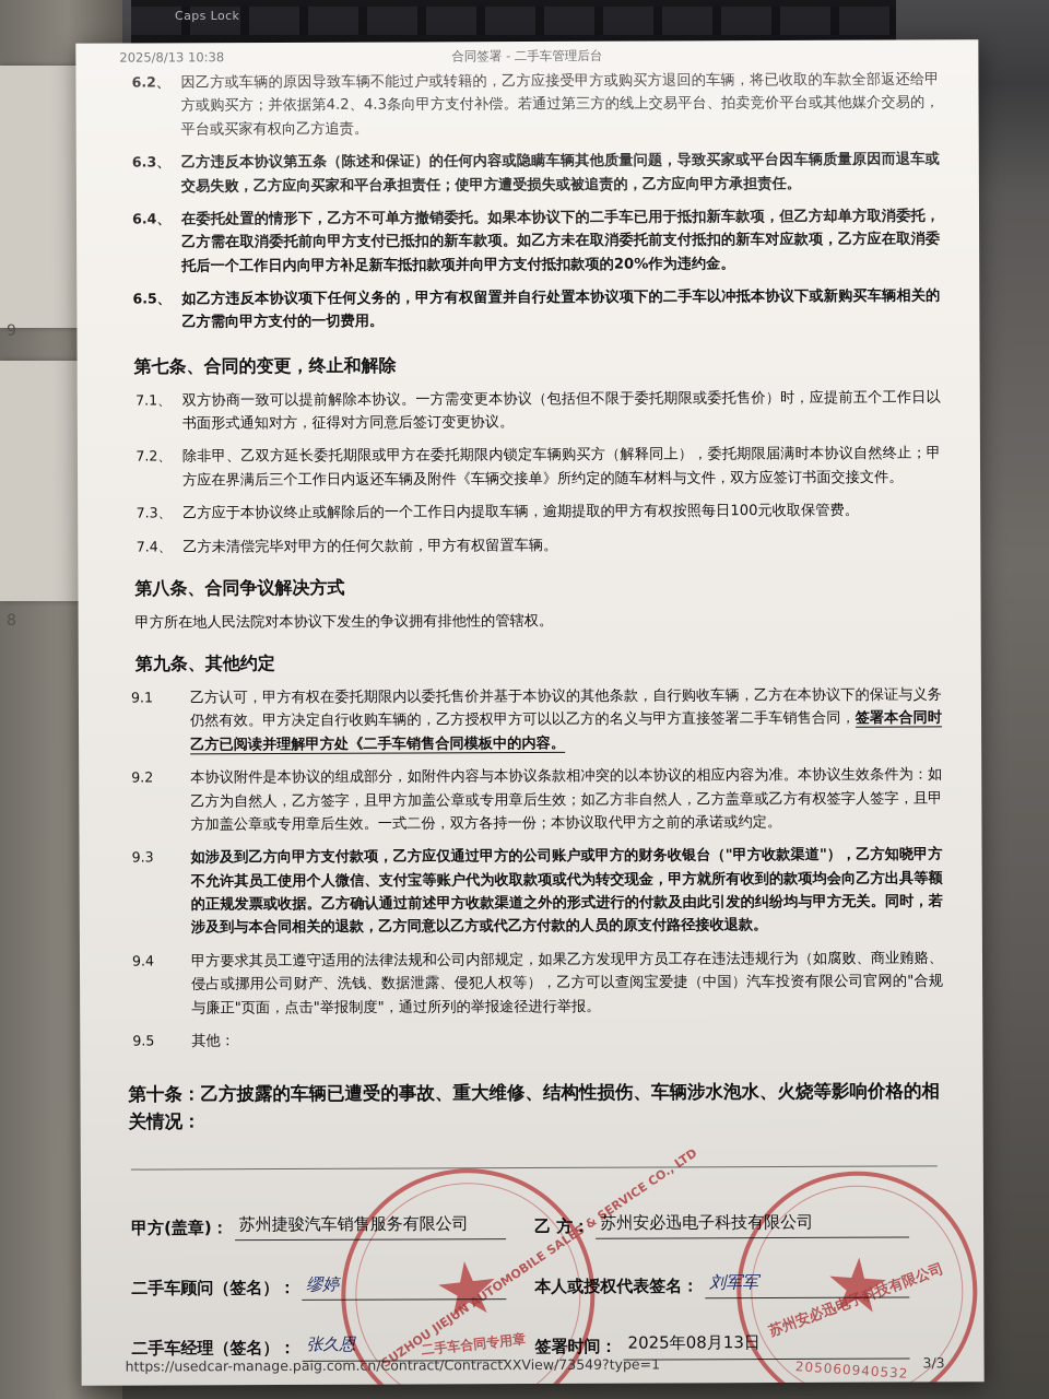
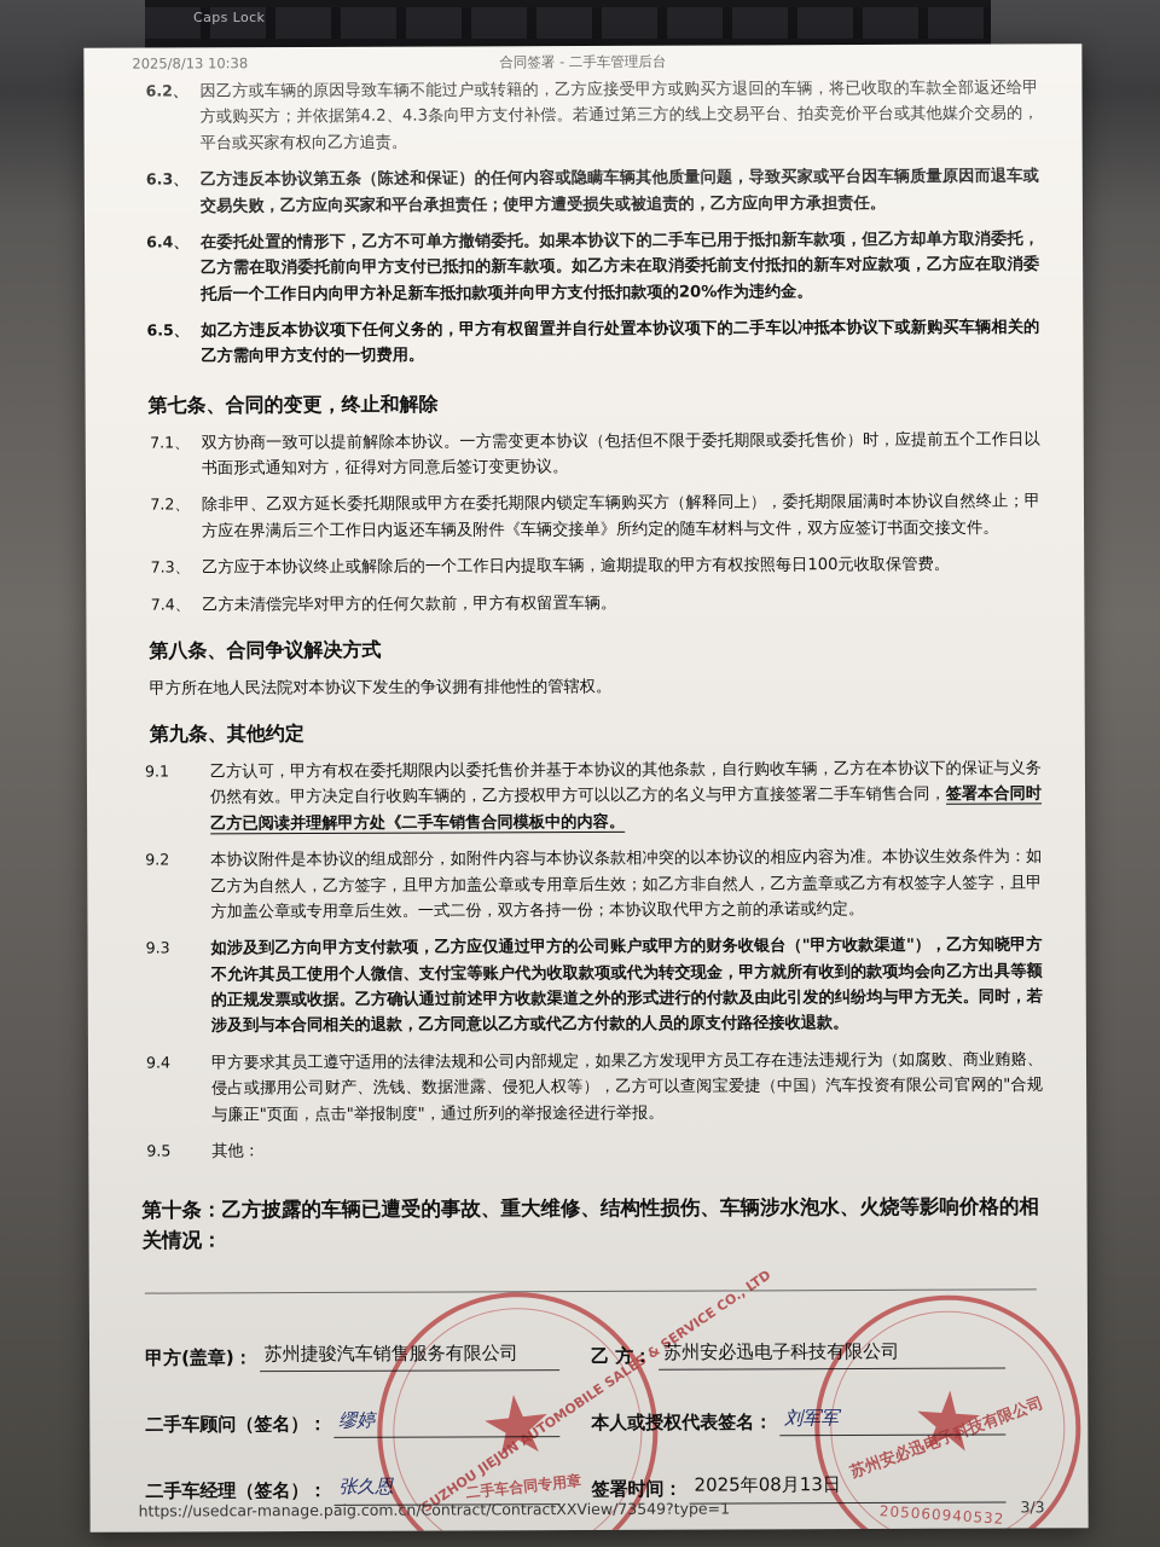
- 9
- 8
  Caps Lock
